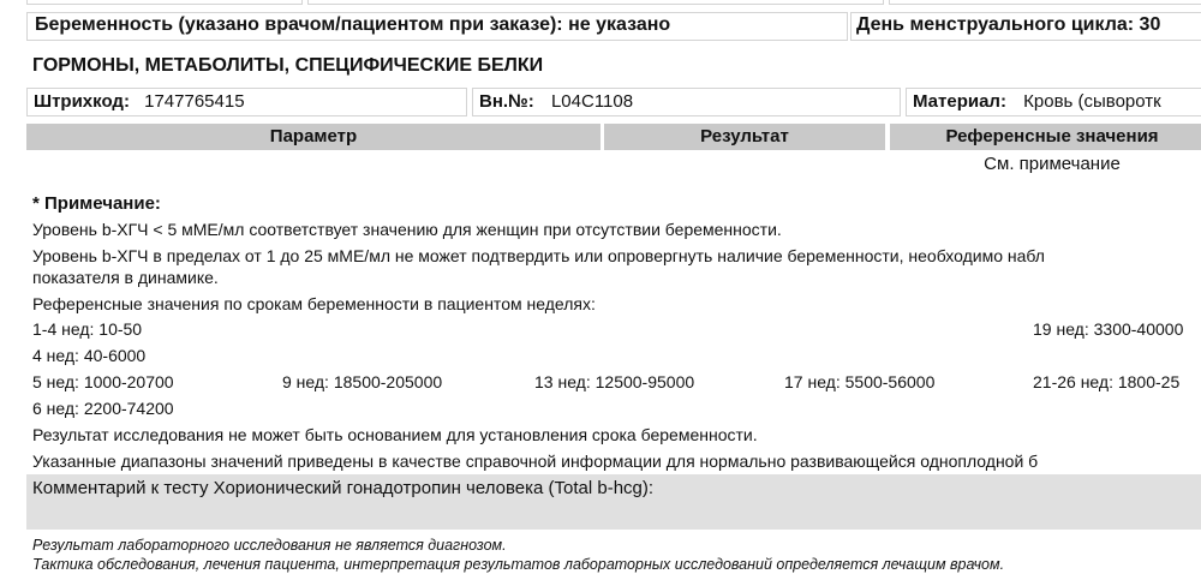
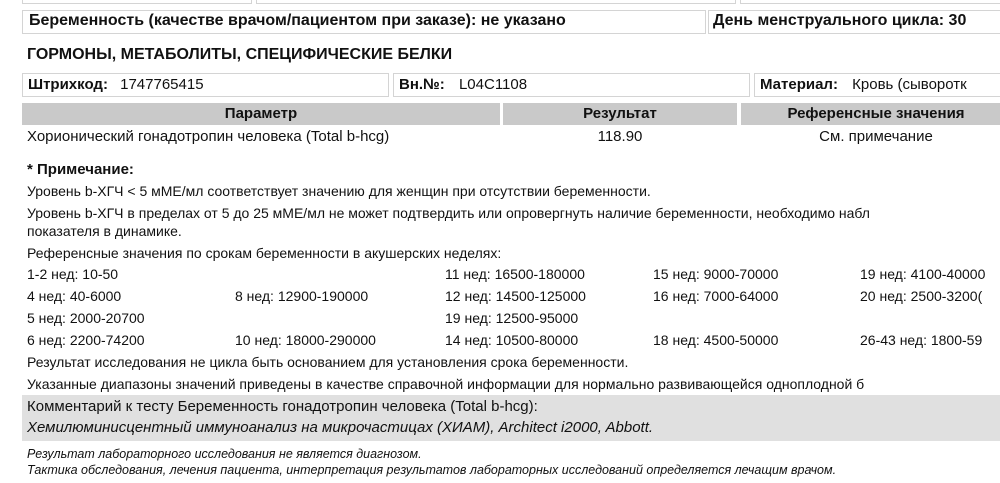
- Беременность (указано врачом/пациентом при заказе): не указано
+ Беременность (качестве врачом/пациентом при заказе): не указано
  День менструального цикла: 30
  ГОРМОНЫ, МЕТАБОЛИТЫ, СПЕЦИФИЧЕСКИЕ БЕЛКИ
  Штрихкод: 1747765415
  Вн.№: L04C1108
  Материал: Кровь (сыворотк
  Параметр
  Результат
  Референсные значения
+ Хорионический гонадотропин человека (Total b-hcg)
+ 118.90
  См. примечание
  * Примечание:
  Уровень b-ХГЧ < 5 мМЕ/мл соответствует значению для женщин при отсутствии беременности.
- Уровень b-ХГЧ в пределах от 1 до 25 мМЕ/мл не может подтвердить или опровергнуть наличие беременности, необходимо набл
+ Уровень b-ХГЧ в пределах от 5 до 25 мМЕ/мл не может подтвердить или опровергнуть наличие беременности, необходимо набл
  показателя в динамике.
- Референсные значения по срокам беременности в пациентом неделях:
+ Референсные значения по срокам беременности в акушерских неделях:
- 1-4 нед: 10-50
+ 1-2 нед: 10-50
+ 11 нед: 16500-180000
+ 15 нед: 9000-70000
- 19 нед: 3300-40000
+ 19 нед: 4100-40000
  4 нед: 40-6000
+ 8 нед: 12900-190000
+ 12 нед: 14500-125000
+ 16 нед: 7000-64000
+ 20 нед: 2500-3200(
- 5 нед: 1000-20700
+ 5 нед: 2000-20700
- 9 нед: 18500-205000
- 13 нед: 12500-95000
+ 19 нед: 12500-95000
- 17 нед: 5500-56000
- 21-26 нед: 1800-25
  6 нед: 2200-74200
+ 10 нед: 18000-290000
+ 14 нед: 10500-80000
+ 18 нед: 4500-50000
+ 26-43 нед: 1800-59
- Результат исследования не может быть основанием для установления срока беременности.
+ Результат исследования не цикла быть основанием для установления срока беременности.
  Указанные диапазоны значений приведены в качестве справочной информации для нормально развивающейся одноплодной б
- Комментарий к тесту Хорионический гонадотропин человека (Total b-hcg):
+ Комментарий к тесту Беременность гонадотропин человека (Total b-hcg):
+ Хемилюминисцентный иммуноанализ на микрочастицах (ХИАМ), Architect i2000, Abbott.
  Результат лабораторного исследования не является диагнозом.
  Тактика обследования, лечения пациента, интерпретация результатов лабораторных исследований определяется лечащим врачом.
